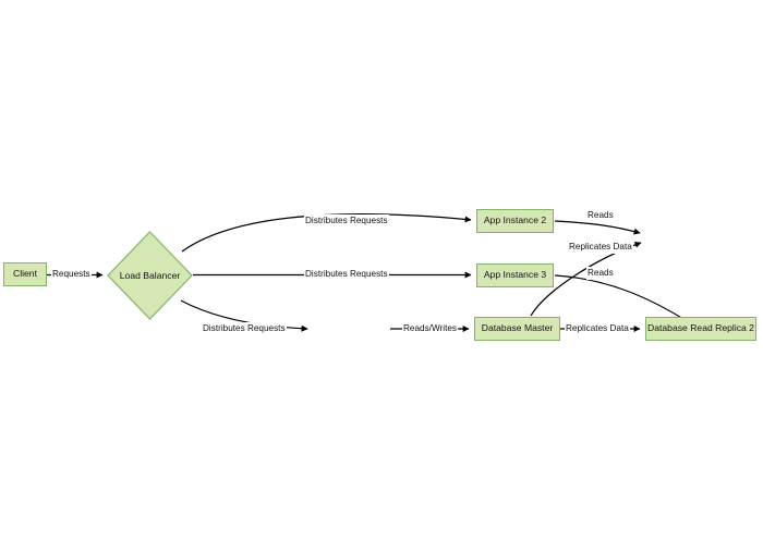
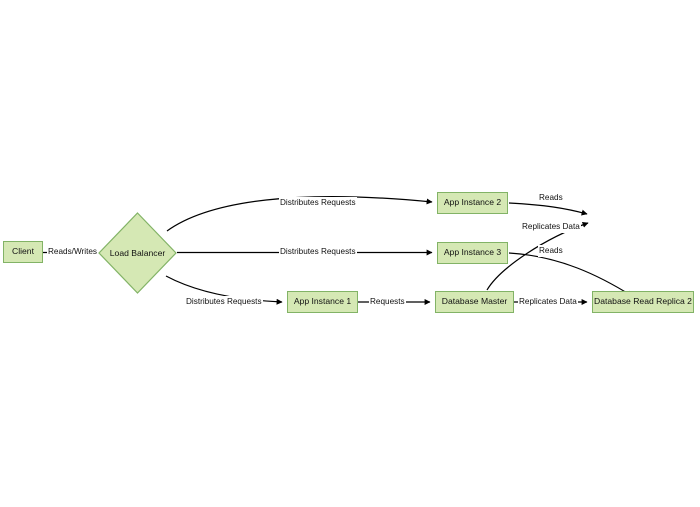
  Client
  Load Balancer
+ App Instance 1
  App Instance 2
  App Instance 3
  Database Master
  Database Read Replica 2
- Requests
+ Reads/Writes
  Distributes Requests
  Distributes Requests
  Distributes Requests
- Reads/Writes
+ Requests
  Reads
  Reads
  Replicates Data
  Replicates Data
